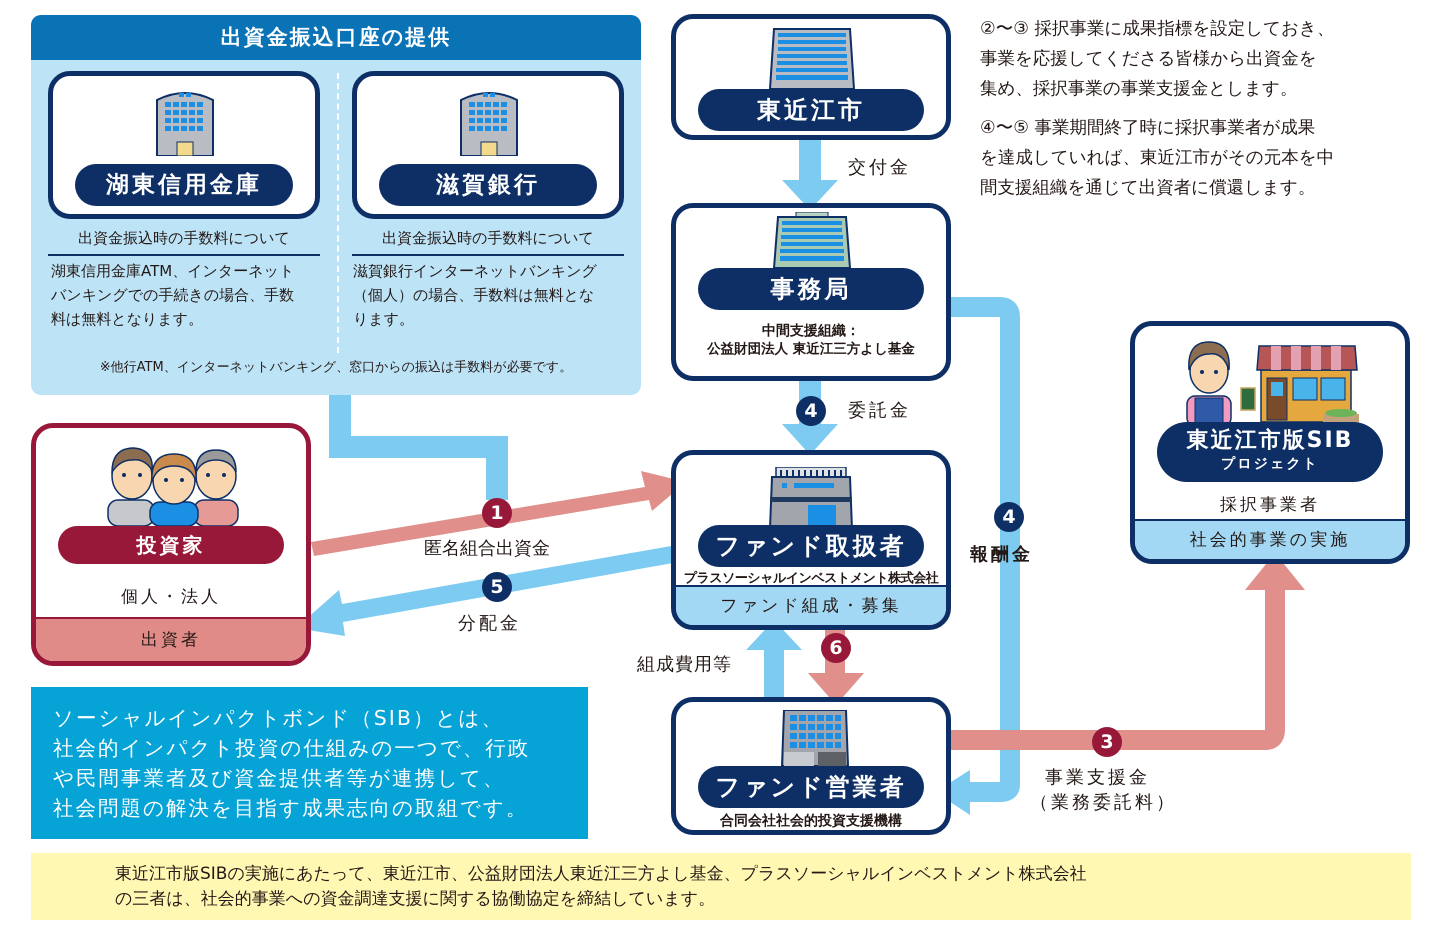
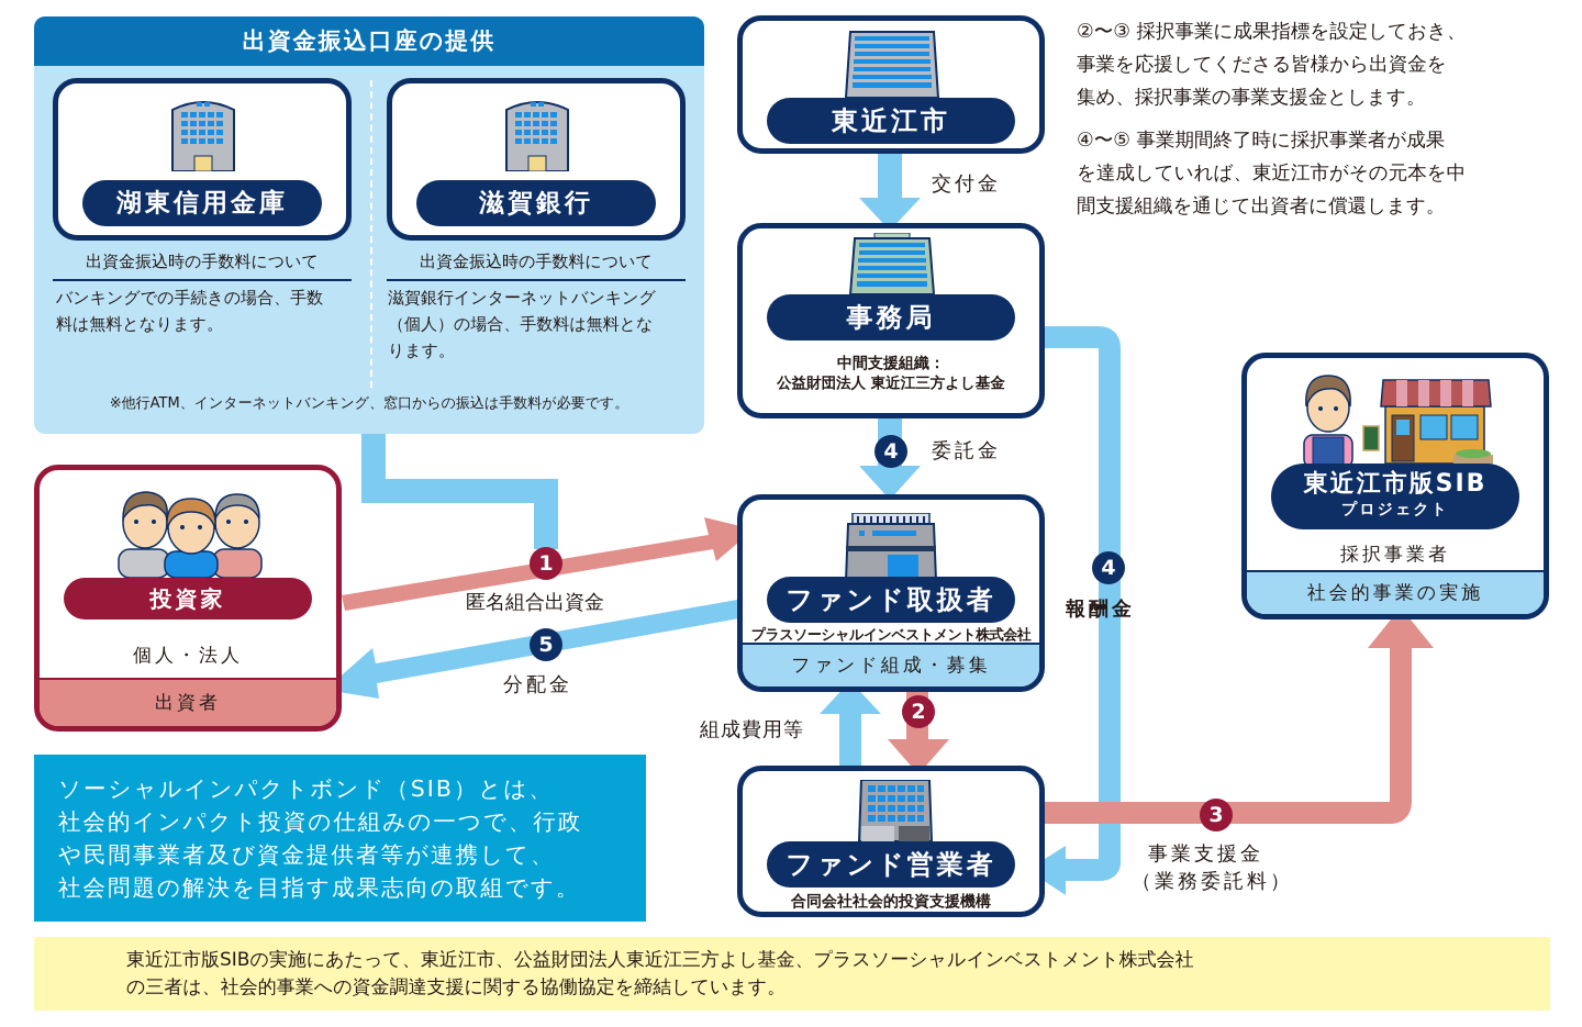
  出資金振込口座の提供
  湖東信用金庫
  出資金振込時の手数料について
- 湖東信用金庫ATM、インターネット
  バンキングでの手続きの場合、手数
  料は無料となります。
  滋賀銀行
  出資金振込時の手数料について
  滋賀銀行インターネットバンキング
  （個人）の場合、手数料は無料とな
  ります。
  ※他行ATM、インターネットバンキング、窓口からの振込は手数料が必要です。
  東近江市
  交付金
  事務局
  中間支援組織：
  公益財団法人 東近江三方よし基金
  4
  委託金
  ファンド取扱者
  プラスソーシャルインベストメント株式会社
  ファンド組成・募集
  4
  報酬金
  投資家
  個人・法人
  出資者
  1
  匿名組合出資金
  5
  分配金
  組成費用等
- 6
+ 2
  ファンド営業者
  合同会社社会的投資支援機構
  3
  事業支援金
  （業務委託料）
  東近江市版SIB
  プロジェクト
  採択事業者
  社会的事業の実施
  ②〜③ 採択事業に成果指標を設定しておき、
  事業を応援してくださる皆様から出資金を
  集め、採択事業の事業支援金とします。
  ④〜⑤ 事業期間終了時に採択事業者が成果
  を達成していれば、東近江市がその元本を中
  間支援組織を通じて出資者に償還します。
  ソーシャルインパクトボンド（SIB）とは、
  社会的インパクト投資の仕組みの一つで、行政
  や民間事業者及び資金提供者等が連携して、
  社会問題の解決を目指す成果志向の取組です。
  東近江市版SIBの実施にあたって、東近江市、公益財団法人東近江三方よし基金、プラスソーシャルインベストメント株式会社
  の三者は、社会的事業への資金調達支援に関する協働協定を締結しています。
